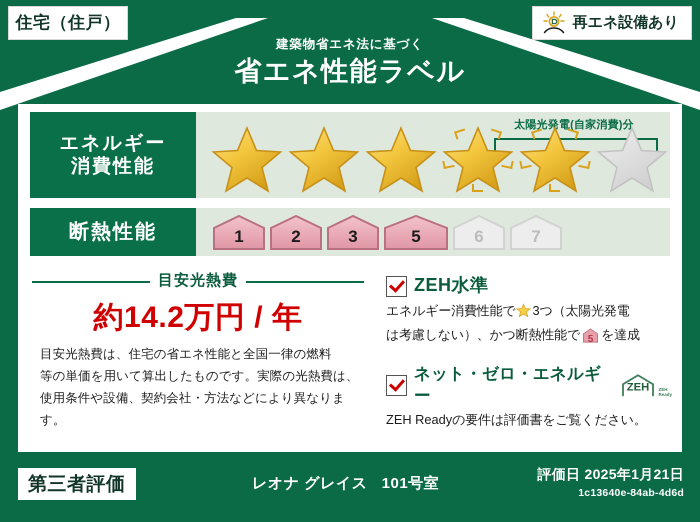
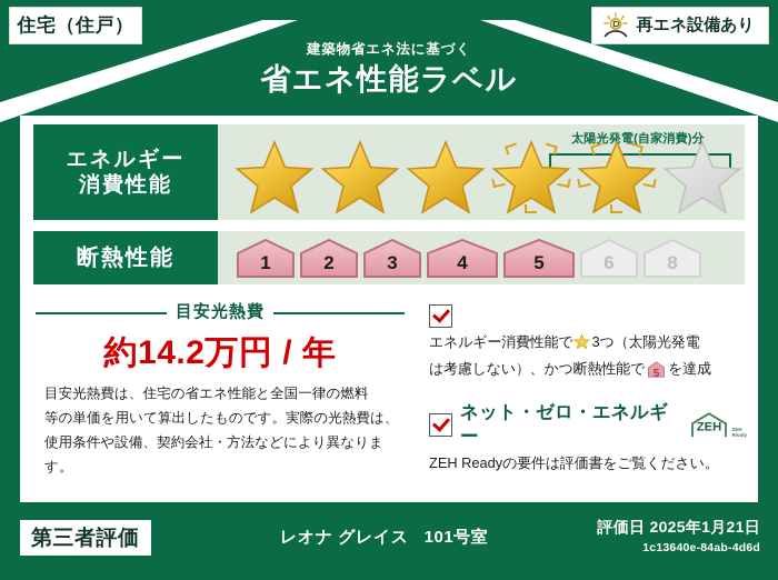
  住宅（住戸）
  再エネ設備あり
  建築物省エネ法に基づく
  省エネ性能ラベル
  エネルギー
  消費性能
  太陽光発電(自家消費)分
  断熱性能
  1
  2
  3
+ 4
  5
  6
- 7
+ 8
  目安光熱費
  約14.2万円 / 年
  目安光熱費は、住宅の省エネ性能と全国一律の燃料
  等の単価を用いて算出したものです。実際の光熱費は、
  使用条件や設備、契約会社・方法などにより異なります。
- ZEH水準
  エネルギー消費性能で 3つ（太陽光発電
  は考慮しない）、かつ断熱性能で
  5
  を達成
  ネット・ゼロ・エネルギー
  ZEH
  ZEH Readyの要件は評価書をご覧ください。
  第三者評価
  レオナ グレイス
  101号室
  評価日 2025年1月21日
  1c13640e-84ab-4d6d
